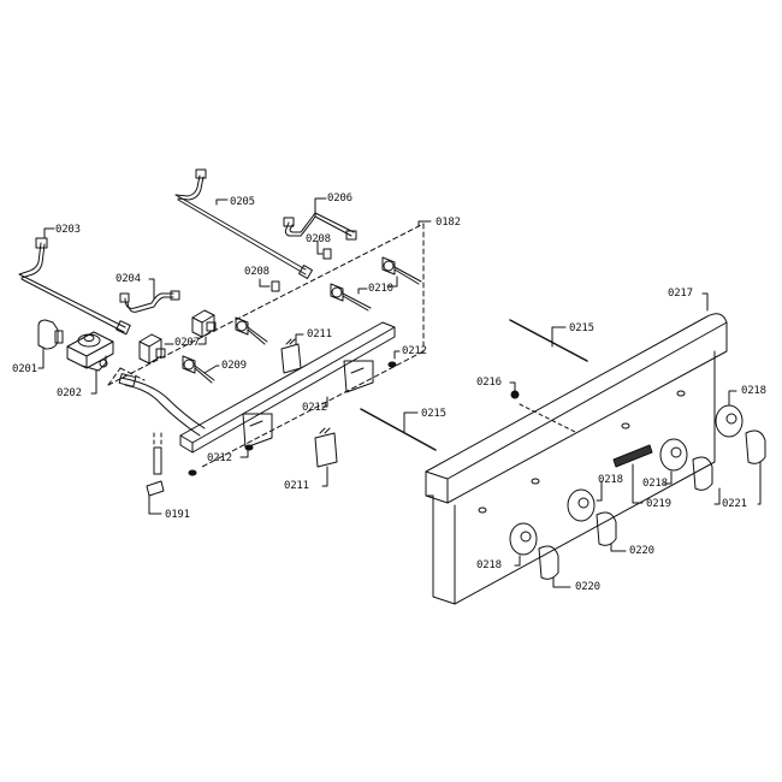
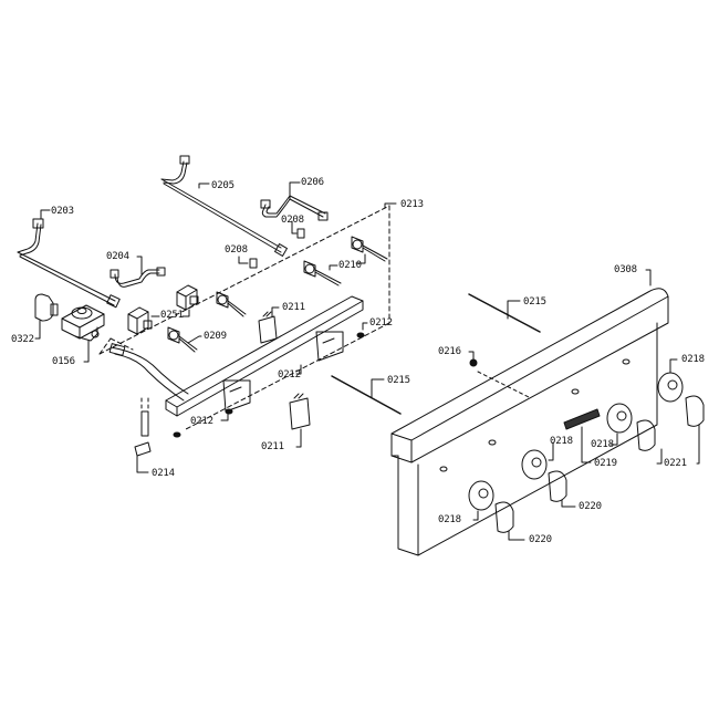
- 0201
+ 0322
- 0202
+ 0156
  0203
  0204
  0205
  0206
  0208
- 0207
+ 0251
  0208
  0209
  0210
  0211
  0211
  0212
  0212
  0212
- 0182
+ 0213
- 0191
+ 0214
  0215
  0215
  0216
- 0217
+ 0308
  0218
  0218
  0218
  0218
  0219
  0220
  0220
  0221
